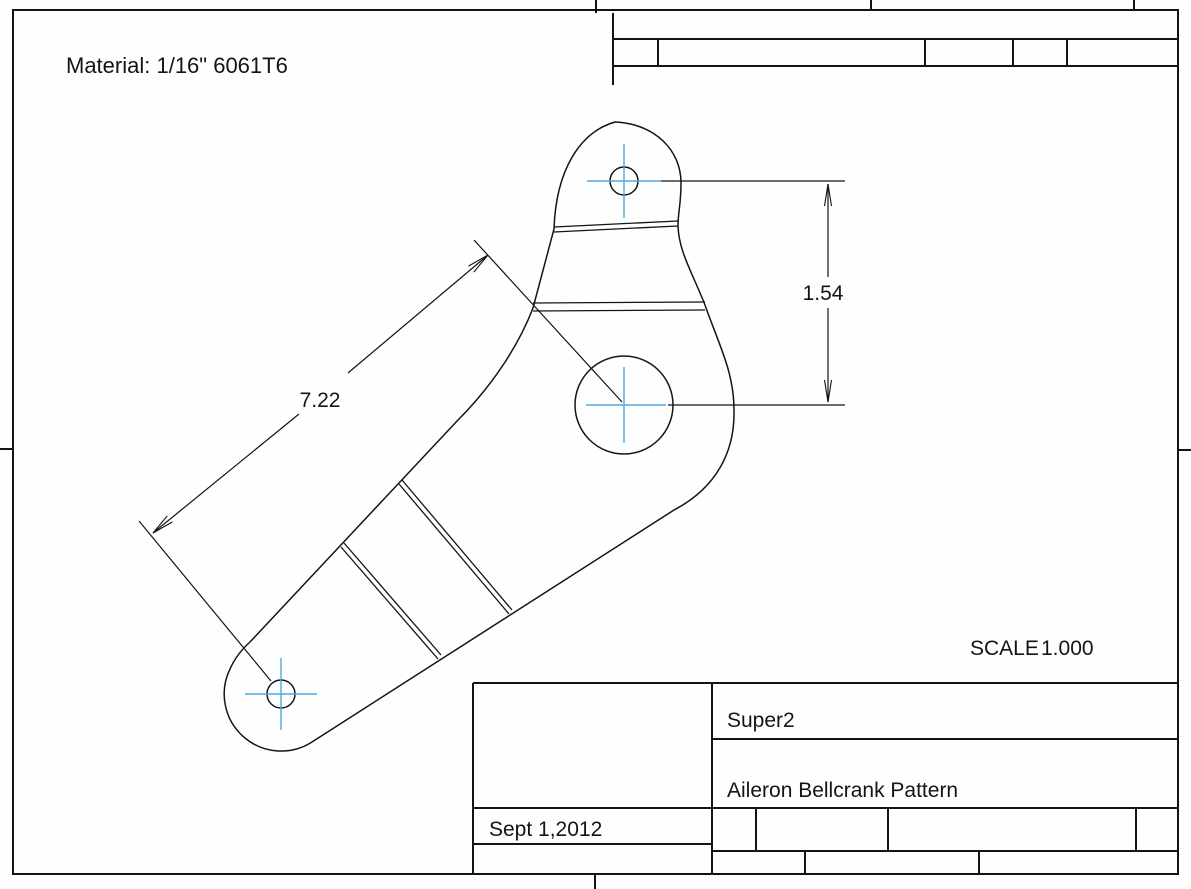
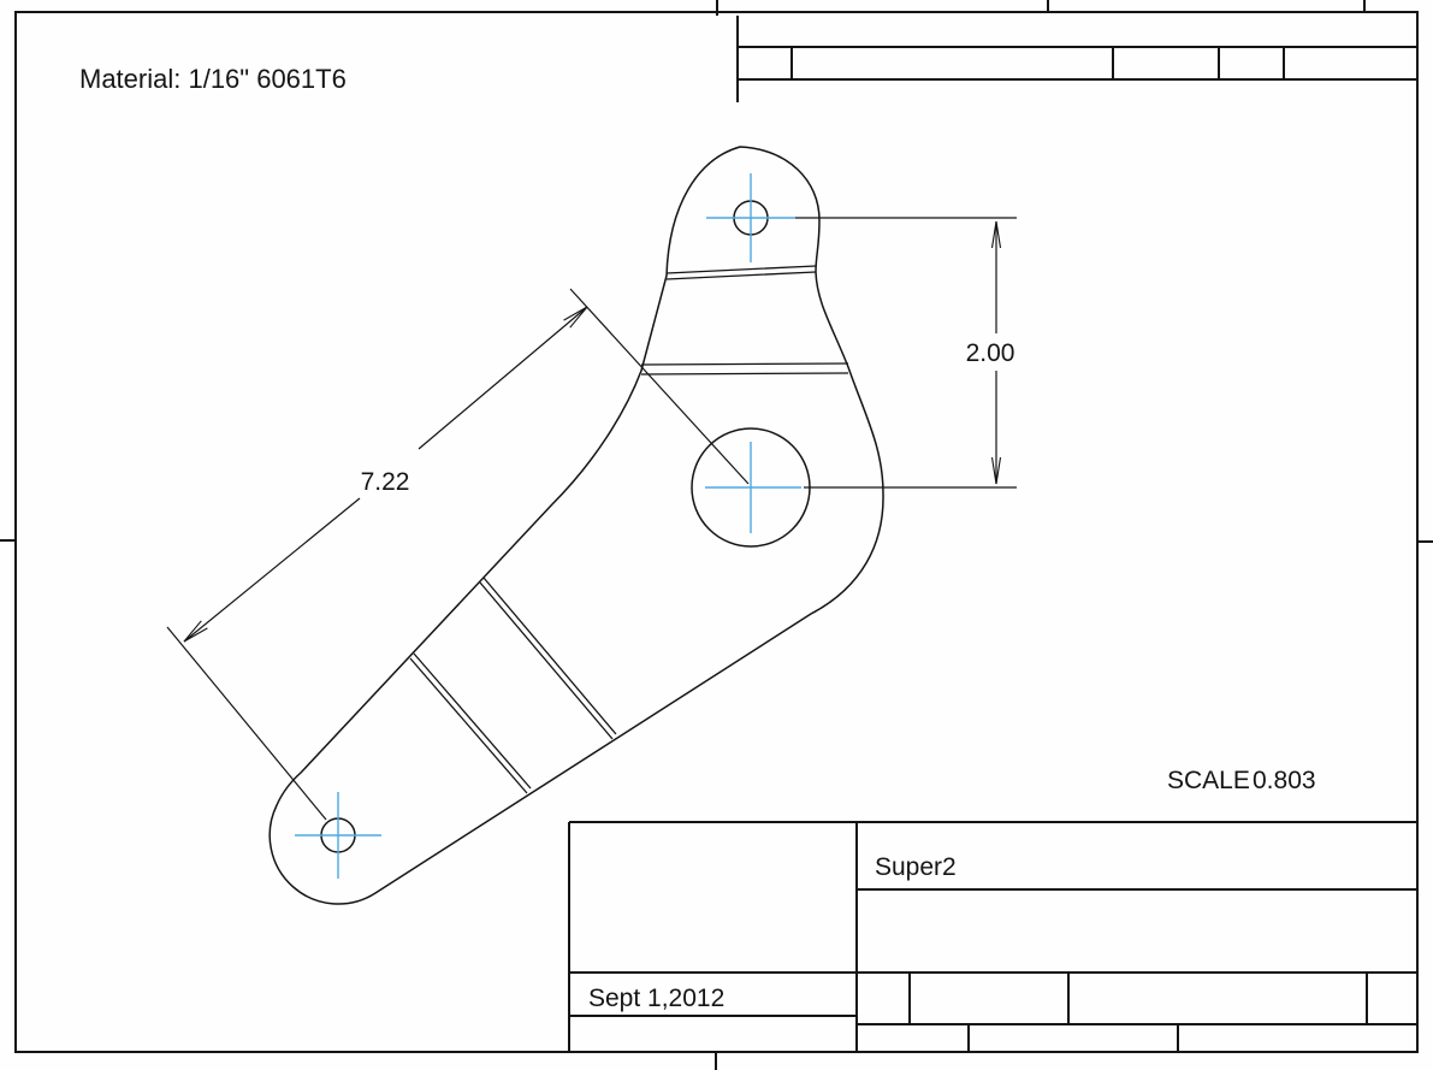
- 1.54
+ 2.00
  7.22
  Material: 1/16" 6061T6
  SCALE
- 1.000
+ 0.803
  Super2
- Aileron Bellcrank Pattern
  Sept 1,2012
